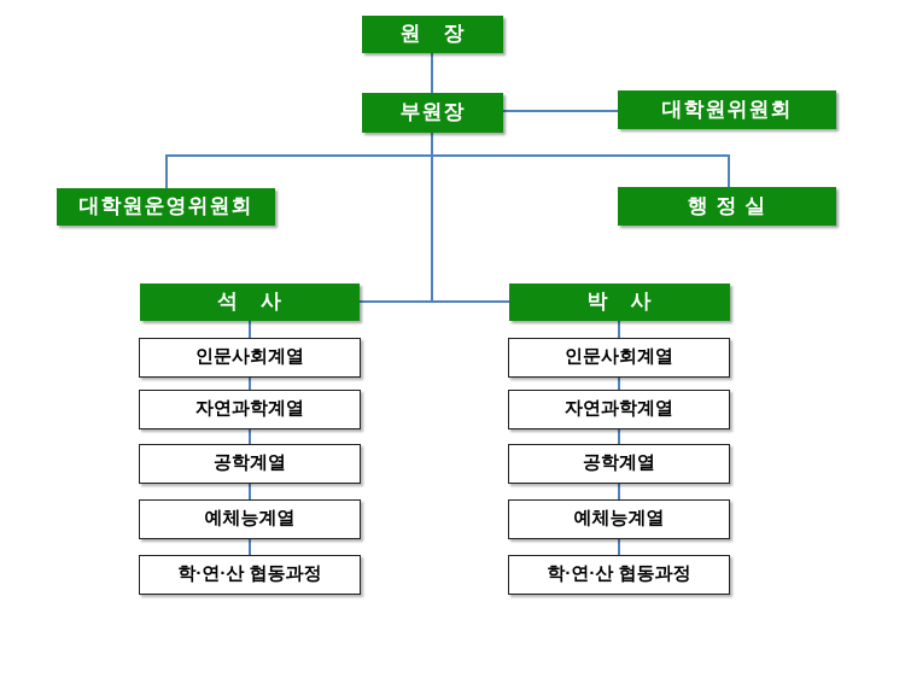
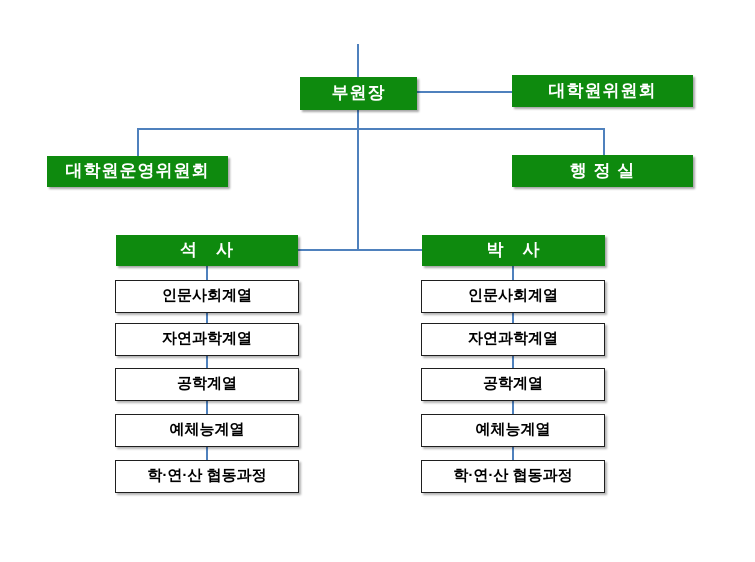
- 원 장
  부원장
  대학원위원회
  대학원운영위원회
  행 정 실
  석 사
  박 사
  인문사회계열
  자연과학계열
  공학계열
  예체능계열
  학·연·산 협동과정
  인문사회계열
  자연과학계열
  공학계열
  예체능계열
  학·연·산 협동과정
